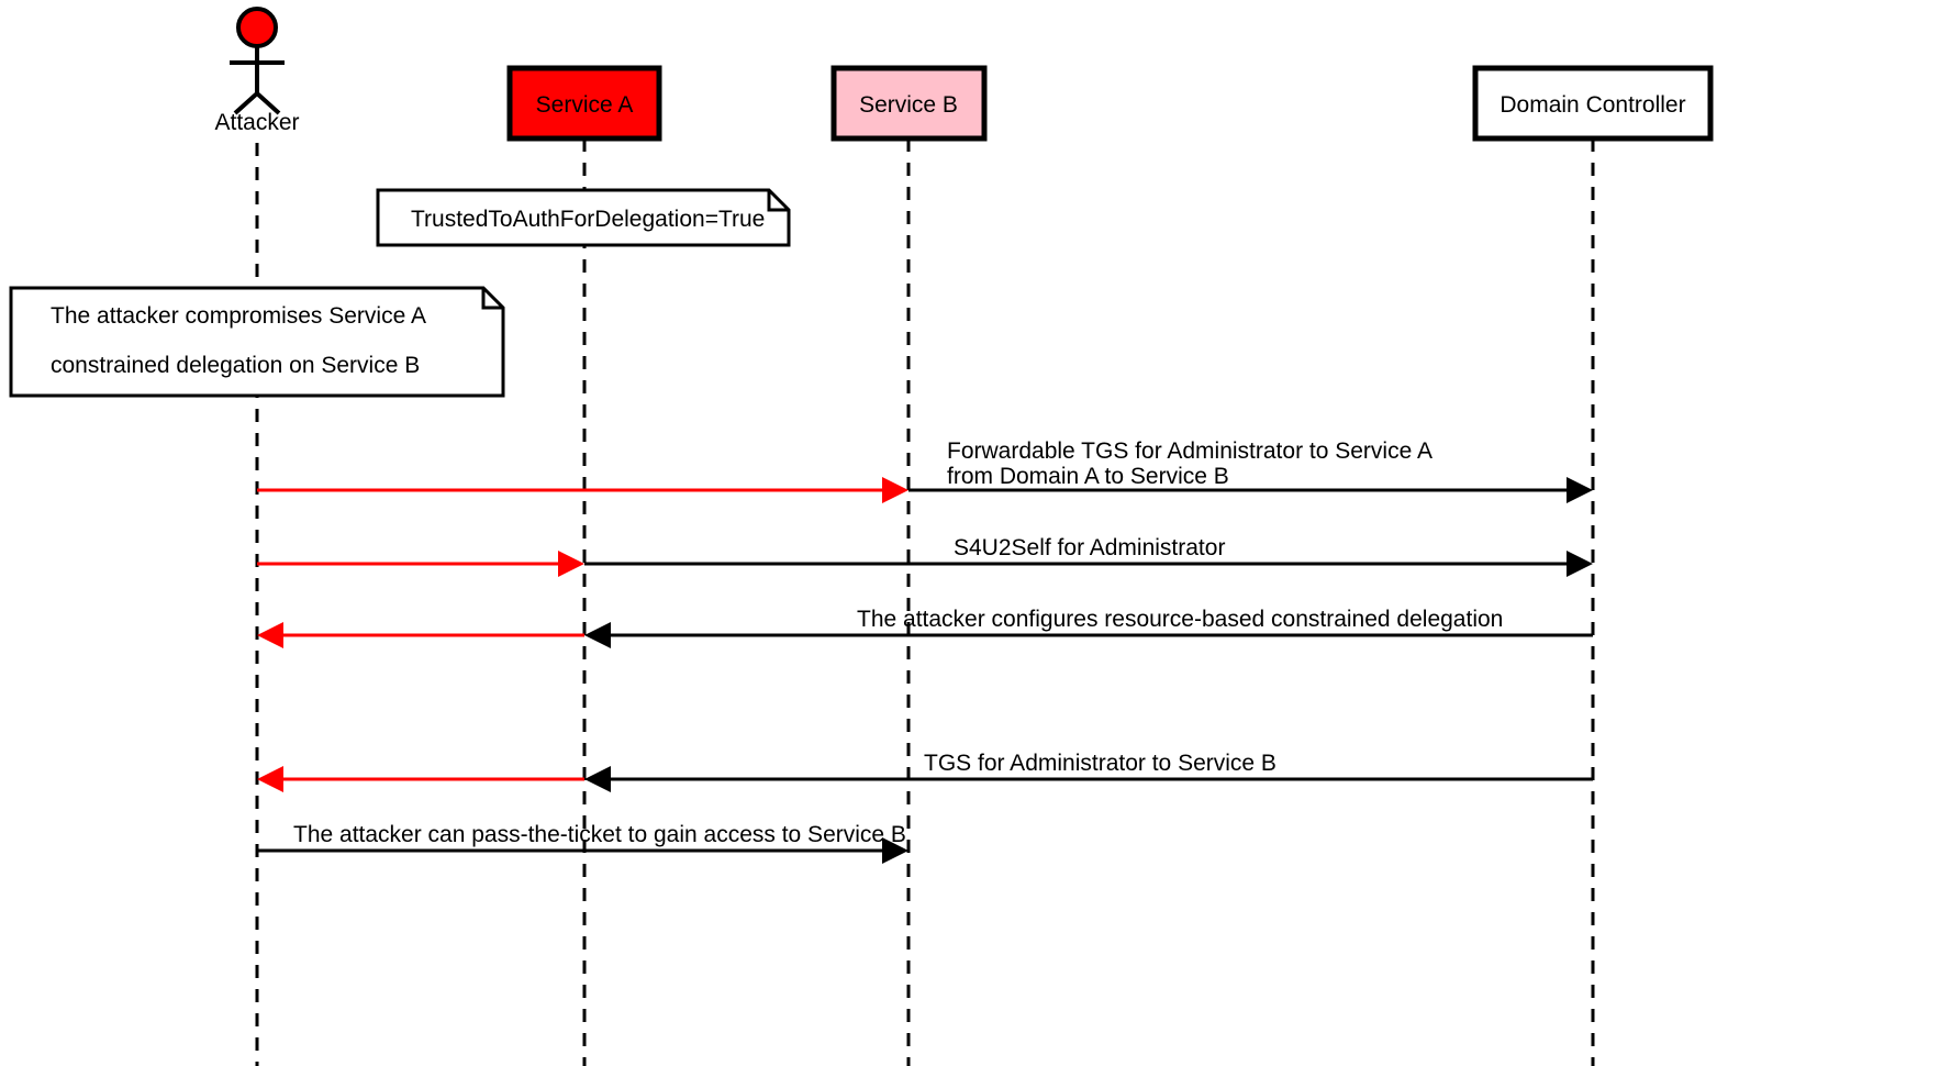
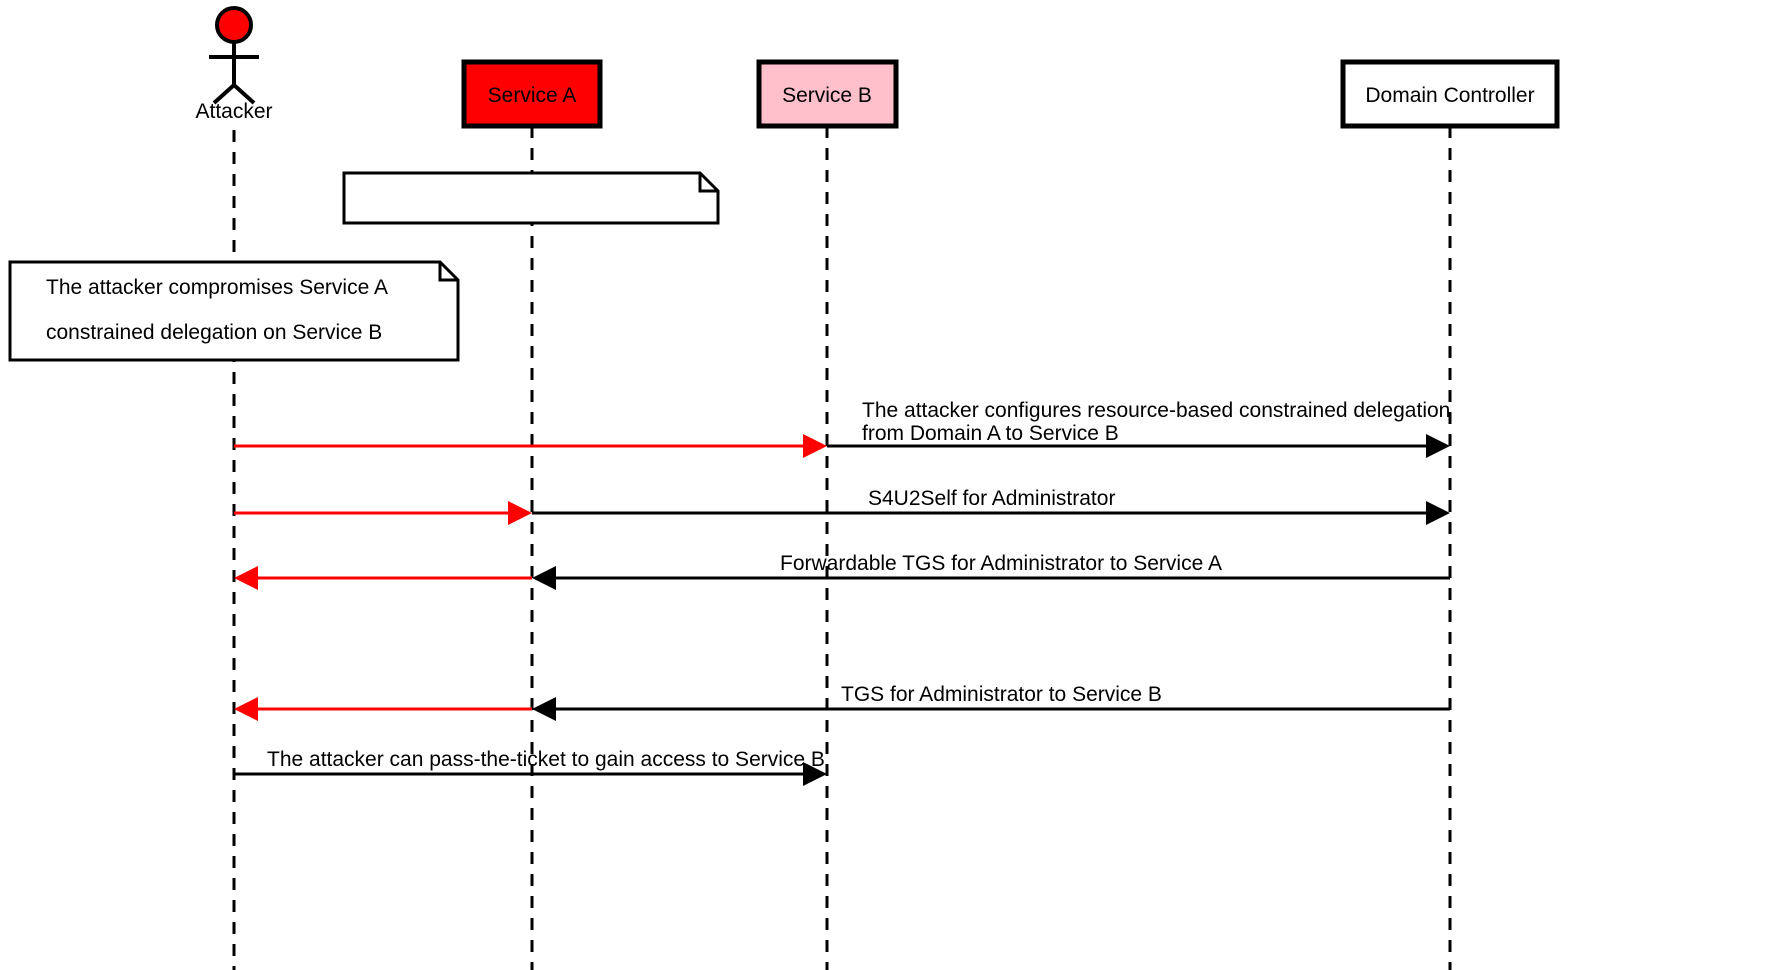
  Attacker
  Service A
  Service B
  Domain Controller
- TrustedToAuthForDelegation=True
  The attacker compromises Service A
  constrained delegation on Service B
- Forwardable TGS for Administrator to Service A
+ The attacker configures resource-based constrained delegation
  from Domain A to Service B
  S4U2Self for Administrator
- The attacker configures resource-based constrained delegation
+ Forwardable TGS for Administrator to Service A
  TGS for Administrator to Service B
  The attacker can pass-the-ticket to gain access to Service B
